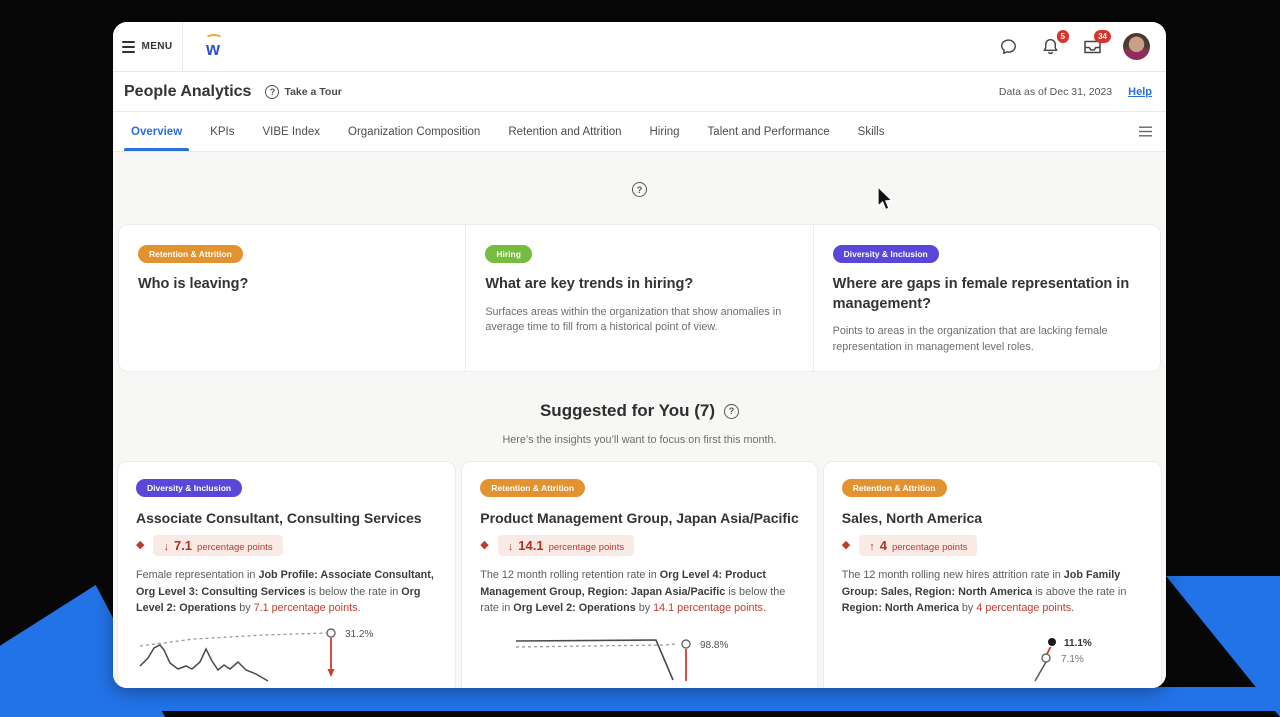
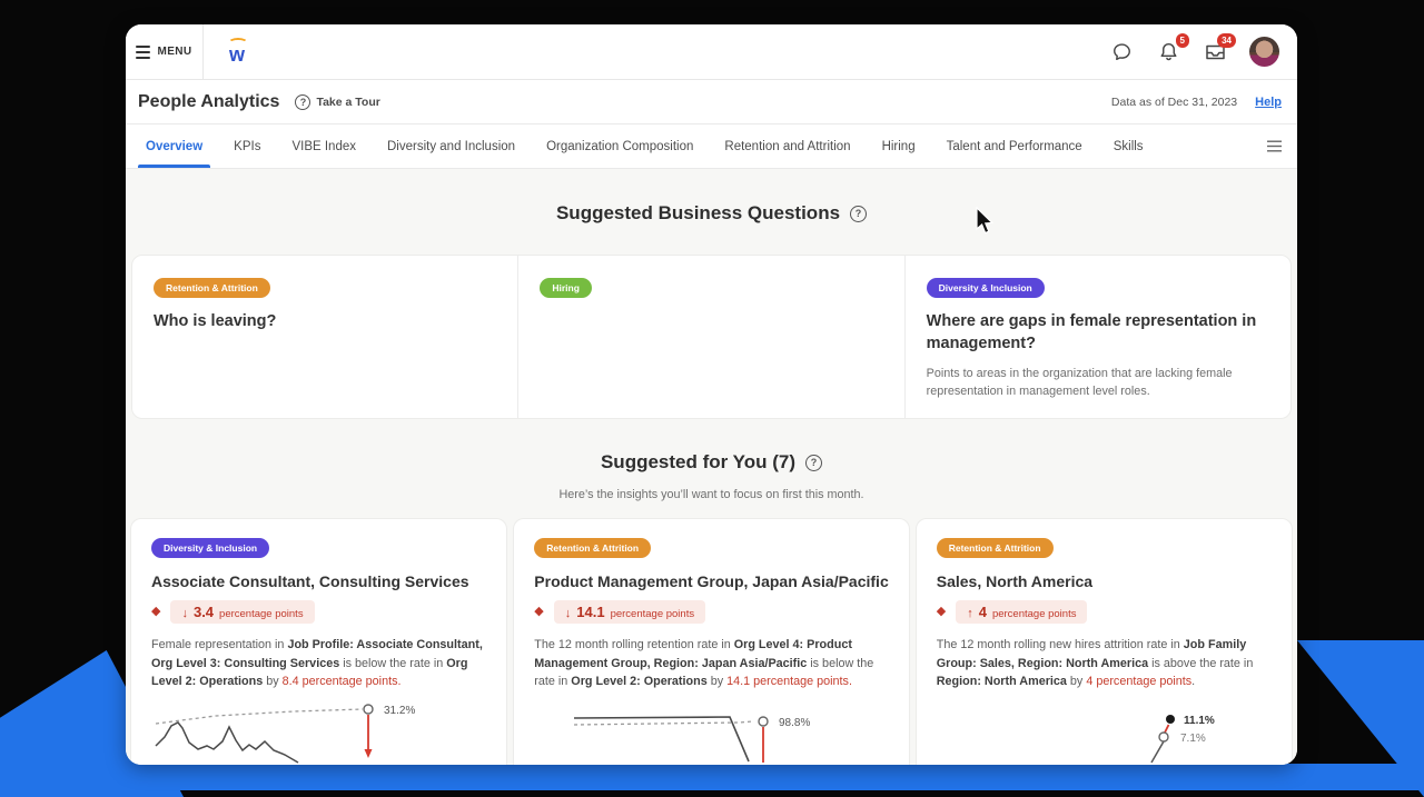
  MENU
  w
  5
  34
  People Analytics
  ?
  Take a Tour
  Data as of Dec 31, 2023
  Help
  Overview
  KPIs
  VIBE Index
+ Diversity and Inclusion
  Organization Composition
  Retention and Attrition
  Hiring
  Talent and Performance
  Skills
+ Suggested Business Questions
  ?
  Retention & Attrition
  Who is leaving?
  Hiring
- What are key trends in hiring?
- Surfaces areas within the organization that show anomalies in average time to fill from a historical point of view.
  Diversity & Inclusion
  Where are gaps in female representation in management?
  Points to areas in the organization that are lacking female representation in management level roles.
  Suggested for You (7)
  ?
  Here’s the insights you’ll want to focus on first this month.
  Diversity & Inclusion
  Associate Consultant, Consulting Services
  ◆
  ↓
- 7.1
+ 3.4
  percentage points
- Female representation in Job Profile: Associate Consultant, Org Level 3: Consulting Services is below the rate in Org Level 2: Operations by 7.1 percentage points.
+ Female representation in Job Profile: Associate Consultant, Org Level 3: Consulting Services is below the rate in Org Level 2: Operations by 8.4 percentage points.
  31.2%
  Retention & Attrition
  Product Management Group, Japan Asia/Pacific
  ◆
  ↓
  14.1
  percentage points
  The 12 month rolling retention rate in Org Level 4: Product Management Group, Region: Japan Asia/Pacific is below the rate in Org Level 2: Operations by 14.1 percentage points.
  98.8%
  Retention & Attrition
  Sales, North America
  ◆
  ↑
  4
  percentage points
  The 12 month rolling new hires attrition rate in Job Family Group: Sales, Region: North America is above the rate in Region: North America by 4 percentage points.
  11.1%
  7.1%
